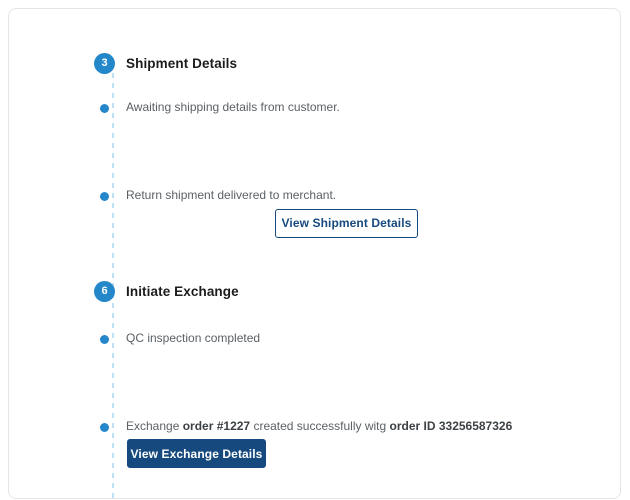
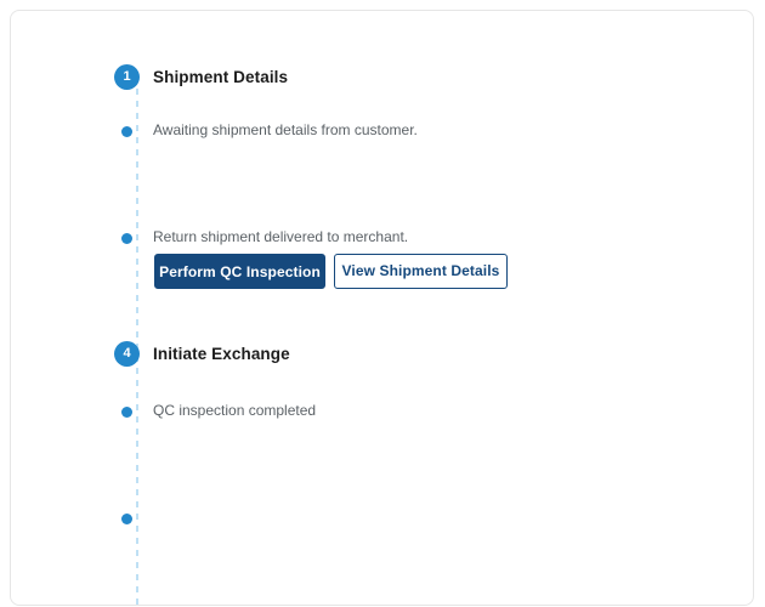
- 3
+ 1
  Shipment Details
- Awaiting shipping details from customer.
+ Awaiting shipment details from customer.
  Return shipment delivered to merchant.
+ Perform QC Inspection
  View Shipment Details
- 6
+ 4
  Initiate Exchange
  QC inspection completed
- Exchange order #1227 created successfully witg order ID 33256587326
- View Exchange Details
